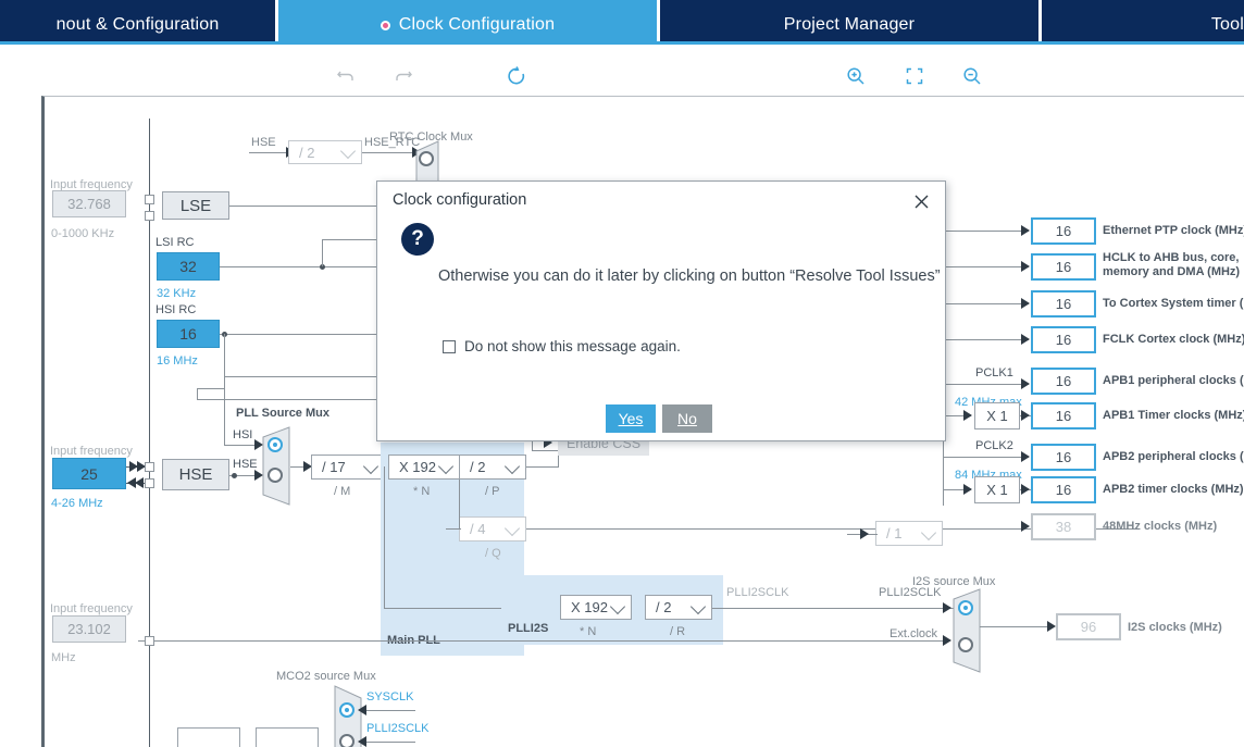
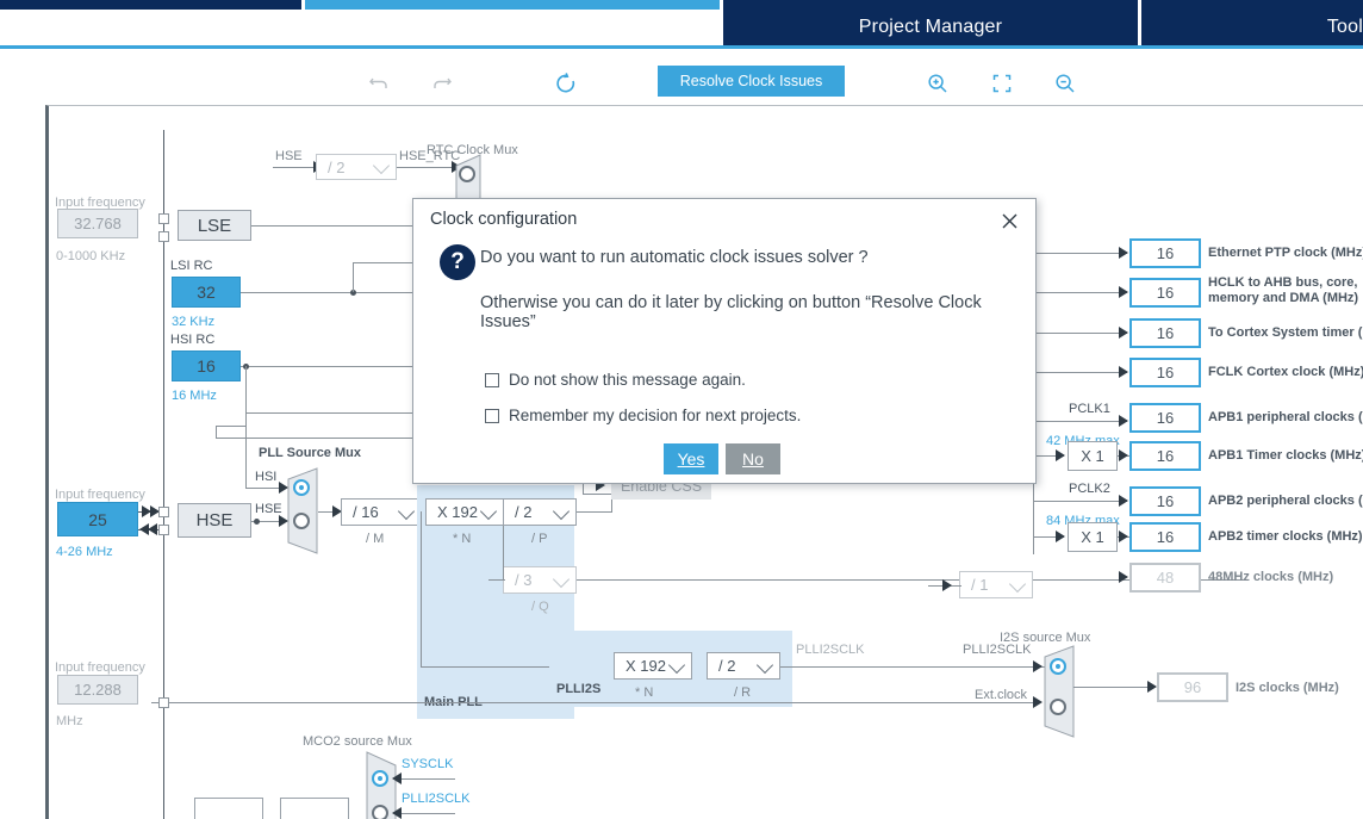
- nout & Configuration
- Clock Configuration
  Project Manager
  Tool
+ Resolve Clock Issues
  Input frequency
  32.768
  0-1000 KHz
  LSE
  HSE
  / 2
  HSE_RTC
  RTC Clock Mux
  LSI RC
  32
  32 KHz
  HSI RC
  16
  16 MHz
  Input frequency
  25
  4-26 MHz
  HSE
  PLL Source Mux
  HSI
  HSE
- / 17
+ / 16
  / M
  X 192
  * N
  / 2
  / P
- / 4
+ / 3
  / Q
  Enable CSS
  PLLI2S
  X 192
  * N
  / 2
  / R
  PLLI2SCLK
  I2S source Mux
  PLLI2SCLK
  Ext.clock
  96
  I2S clocks (MHz)
  Input frequency
- 23.102
+ 12.288
  MHz
  MCO2 source Mux
  SYSCLK
  PLLI2SCLK
  / 1
  16
  Ethernet PTP clock (MHz
  16
  HCLK to AHB bus, core,
  memory and DMA (MHz)
  16
  To Cortex System timer (
  16
  FCLK Cortex clock (MHz
  PCLK1
  16
  APB1 peripheral clocks (
  X 1
  16
  APB1 Timer clocks (MHz
  PCLK2
  84 MHz max
  16
  APB2 peripheral clocks (
  X 1
  16
  APB2 timer clocks (MHz)
- 38
+ 48
  48MHz clocks (MHz)
  Clock configuration
  ?
+ Do you want to run automatic clock issues solver ?
- Otherwise you can do it later by clicking on button “Resolve Tool Issues”
+ Otherwise you can do it later by clicking on button “Resolve Clock Issues”
  Do not show this message again.
+ Remember my decision for next projects.
  Yes
  No
